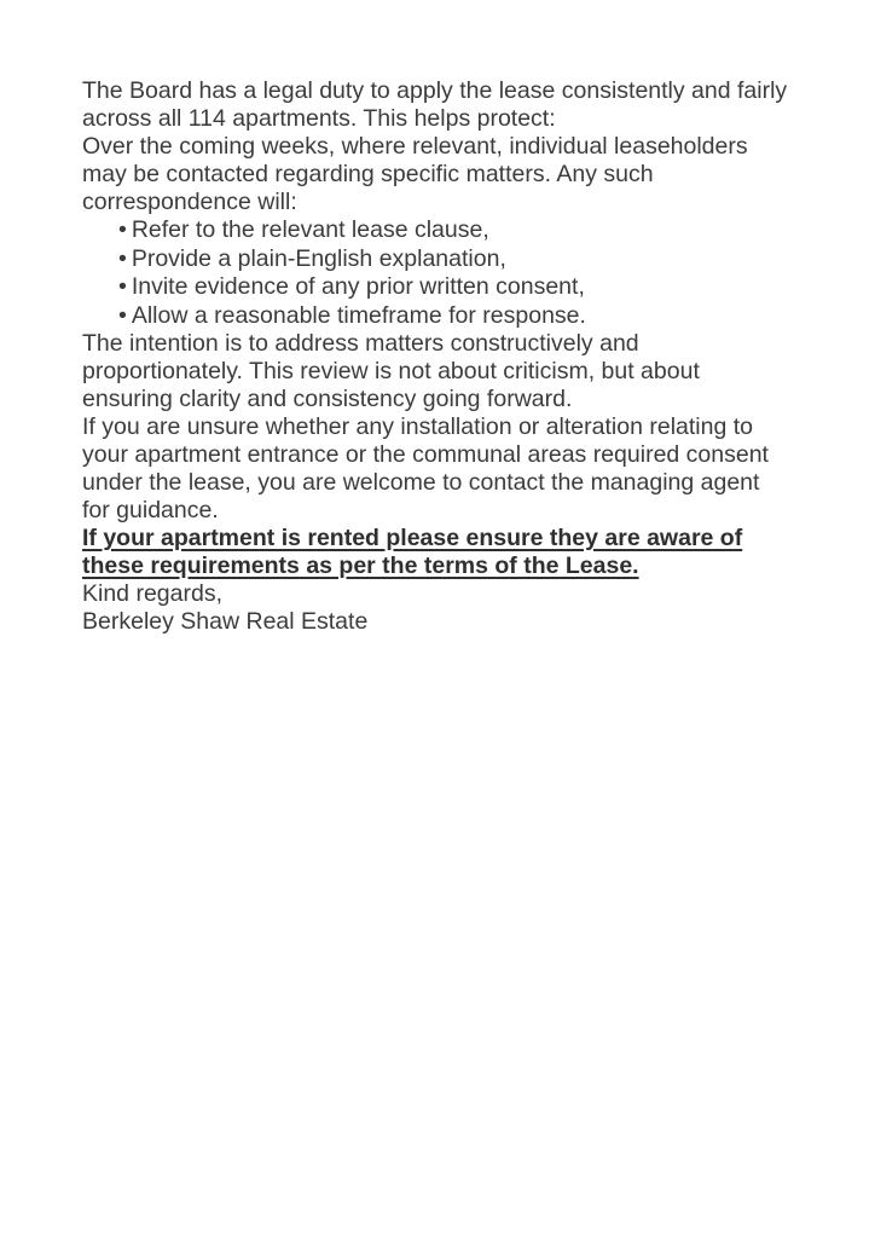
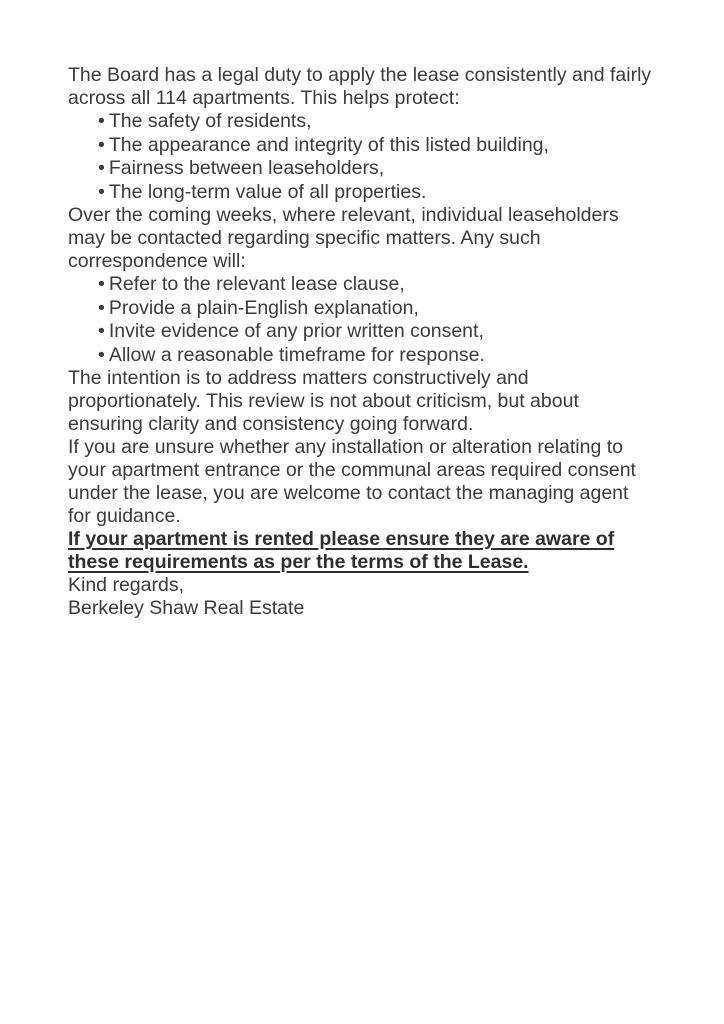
  The Board has a legal duty to apply the lease consistently and fairly across all 114 apartments. This helps protect:
+ • The safety of residents,
+ • The appearance and integrity of this listed building,
+ • Fairness between leaseholders,
+ • The long-term value of all properties.
  Over the coming weeks, where relevant, individual leaseholders may be contacted regarding specific matters. Any such correspondence will:
  • Refer to the relevant lease clause,
  • Provide a plain-English explanation,
  • Invite evidence of any prior written consent,
  • Allow a reasonable timeframe for response.
  The intention is to address matters constructively and proportionately. This review is not about criticism, but about ensuring clarity and consistency going forward.
  If you are unsure whether any installation or alteration relating to your apartment entrance or the communal areas required consent under the lease, you are welcome to contact the managing agent for guidance.
  If your apartment is rented please ensure they are aware of these requirements as per the terms of the Lease.
  Kind regards,
  Berkeley Shaw Real Estate
